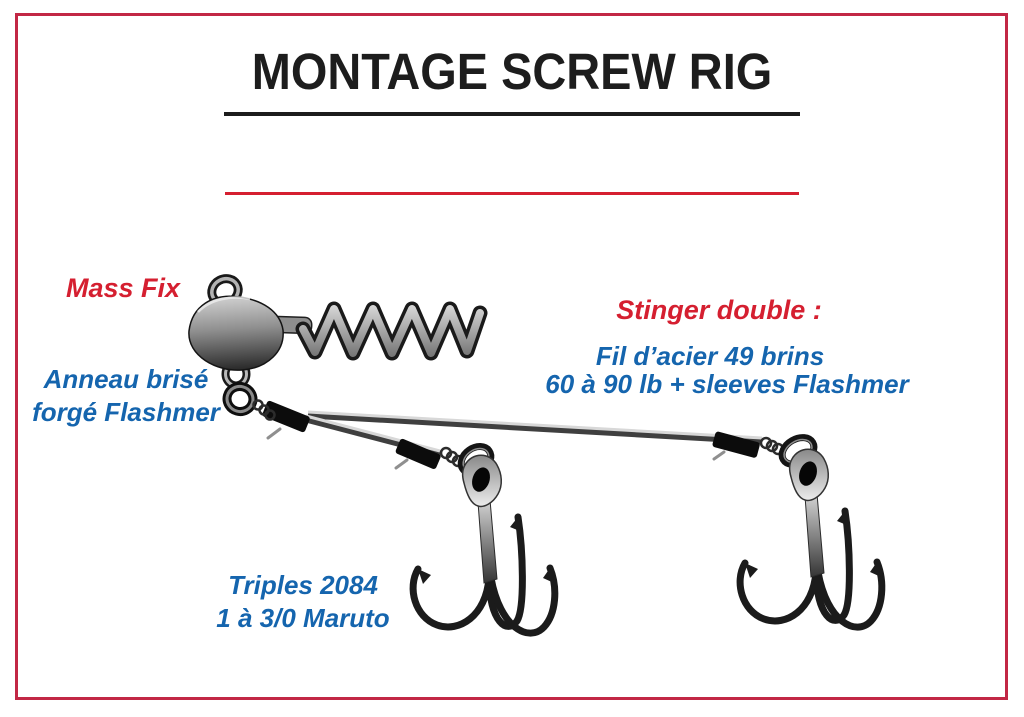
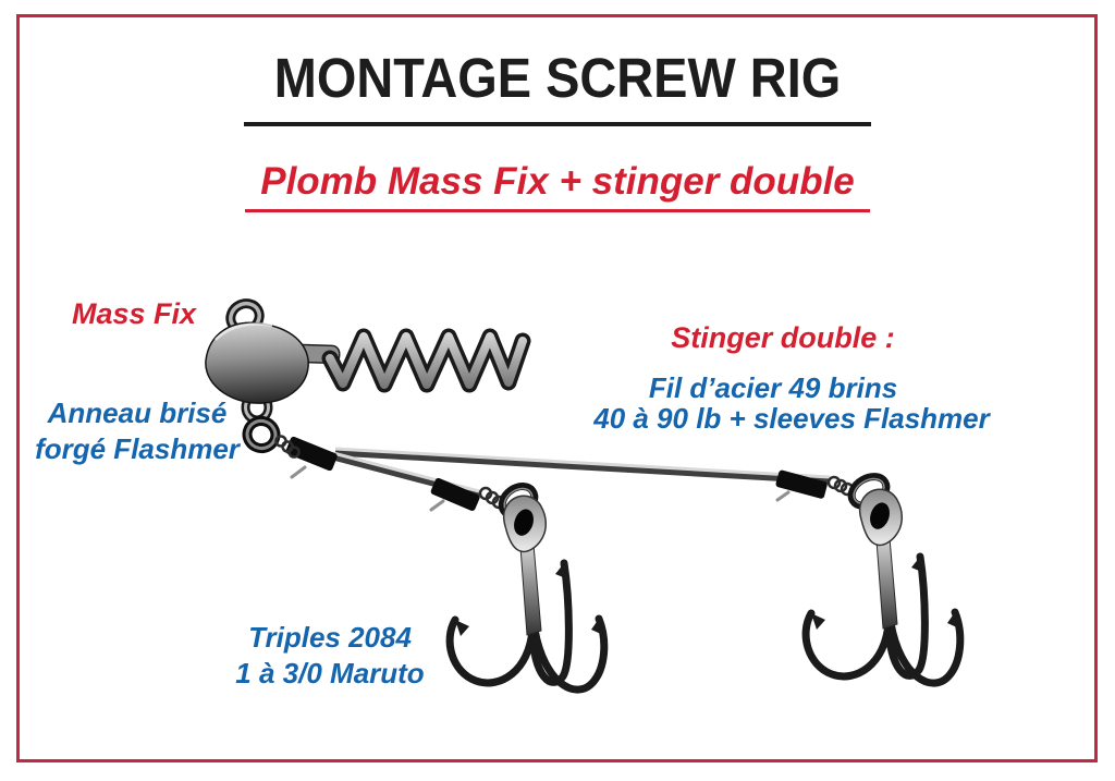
  MONTAGE SCREW RIG
+ Plomb Mass Fix + stinger double
  Mass Fix
  Anneau brisé
  forgé Flashmer
  Stinger double :
  Fil d’acier 49 brins
- 60 à 90 lb + sleeves Flashmer
+ 40 à 90 lb + sleeves Flashmer
  Triples 2084
  1 à 3/0 Maruto
